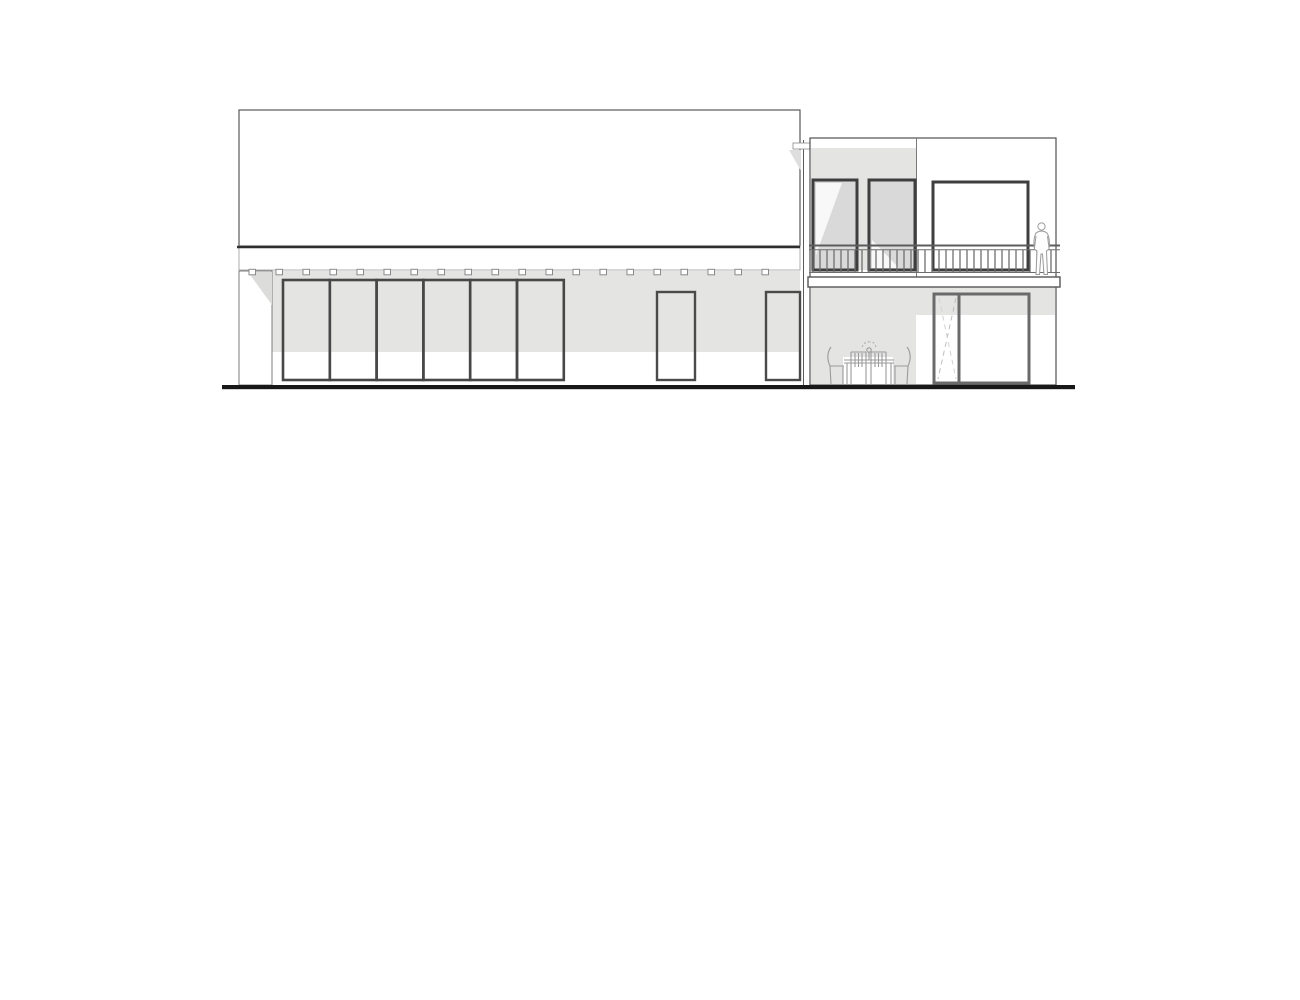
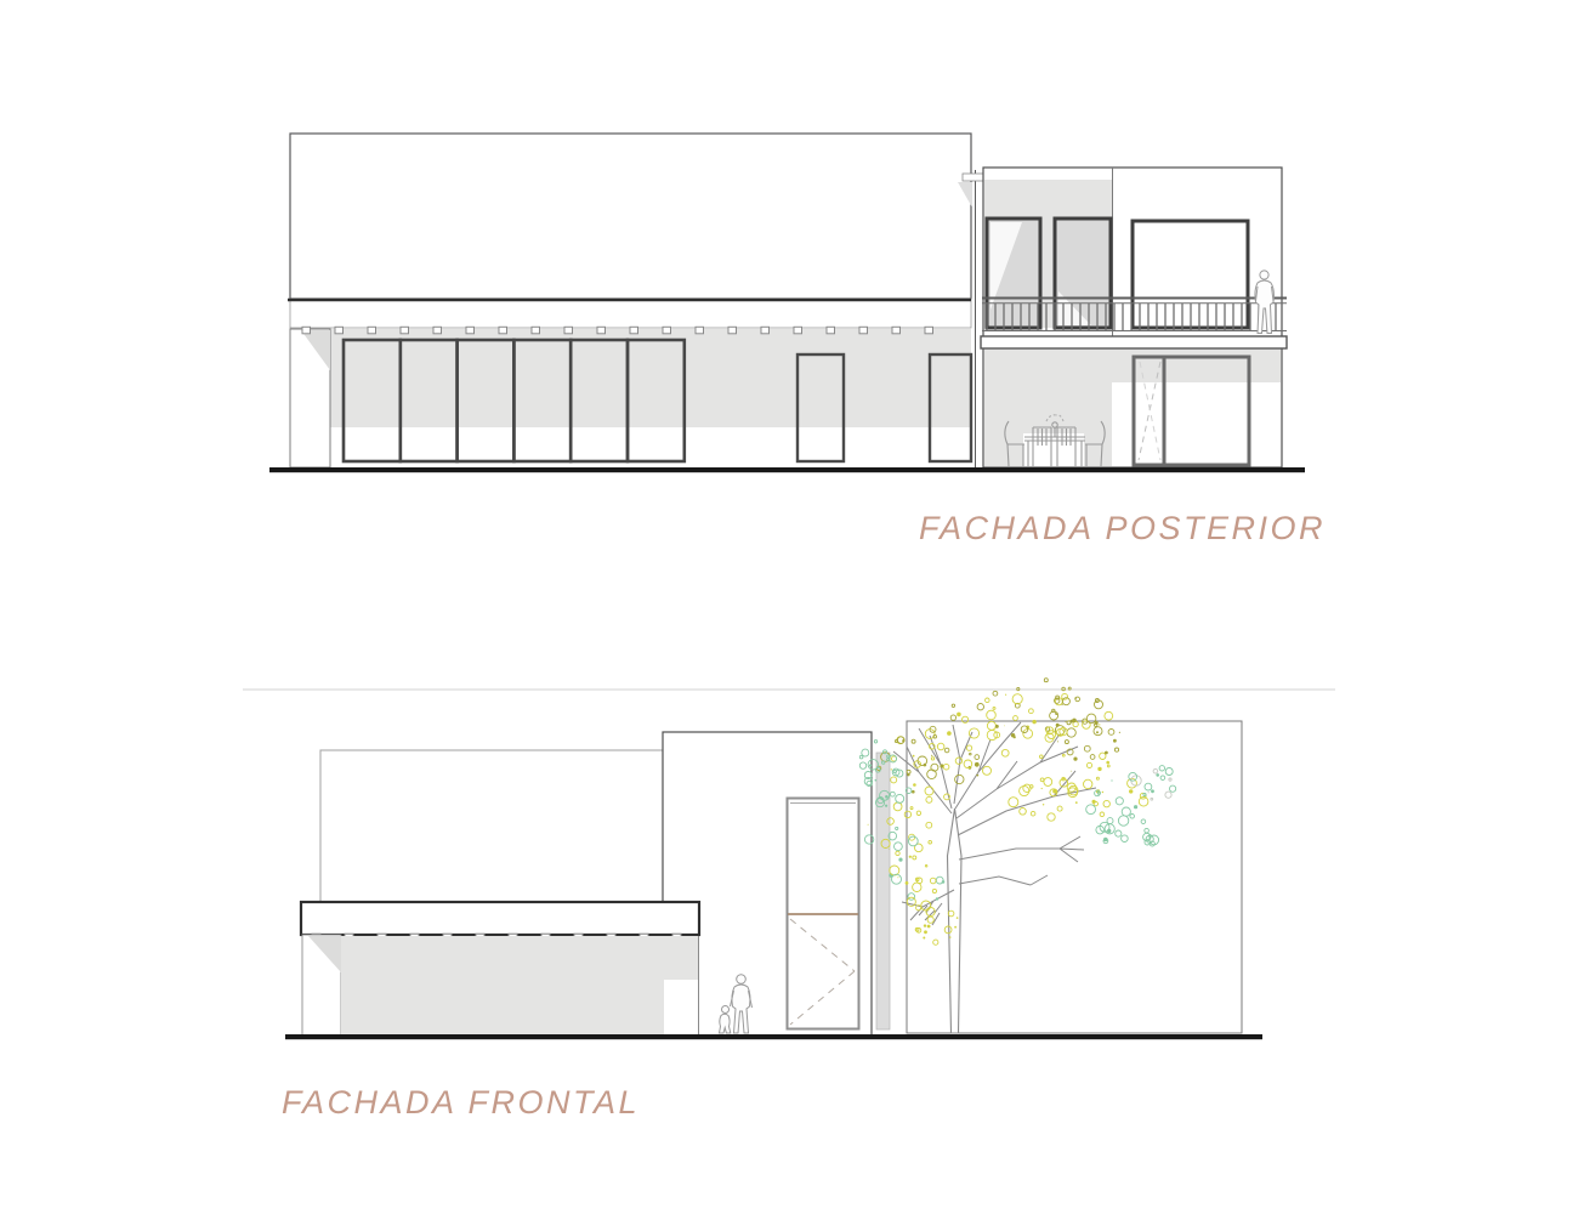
+ FACHADA POSTERIOR
+ FACHADA FRONTAL
